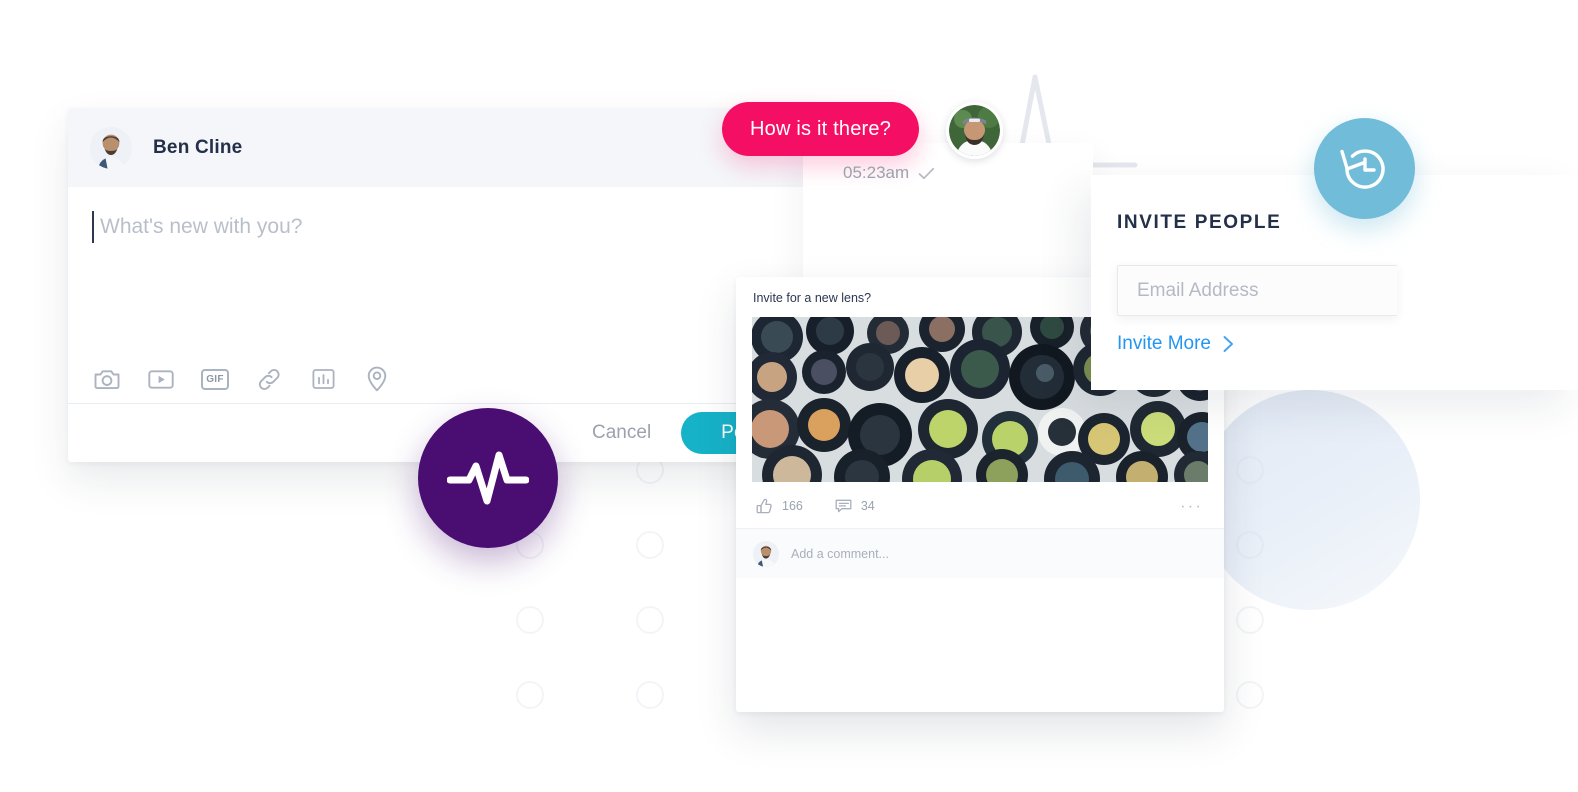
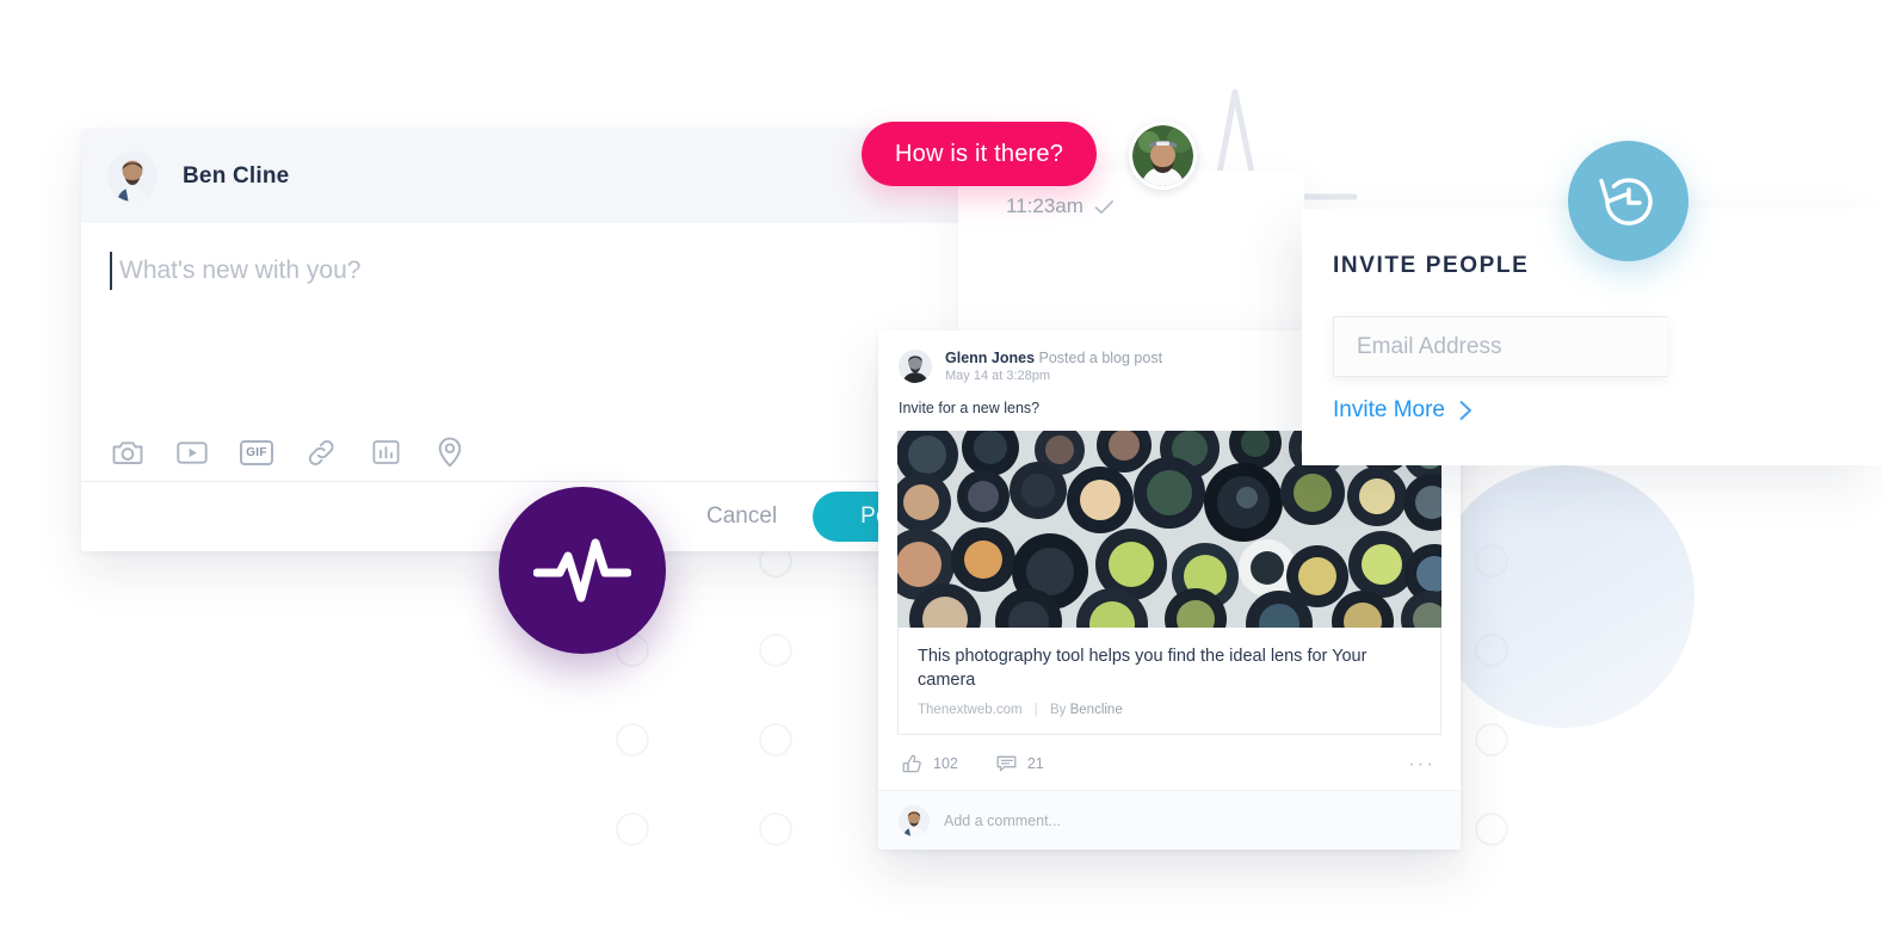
  Ben Cline
  What's new with you?
  GIF
  Cancel
  How is it there?
- 05:23am
+ 11:23am
+ Glenn Jones Posted a blog post
+ May 14 at 3:28pm
  Invite for a new lens?
+ This photography tool helps you find the ideal lens for Your camera
+ Thenextweb.com | By Bencline
- 166
+ 102
- 34
+ 21
  ···
  Add a comment...
  INVITE PEOPLE
  Email Address
  Invite More
